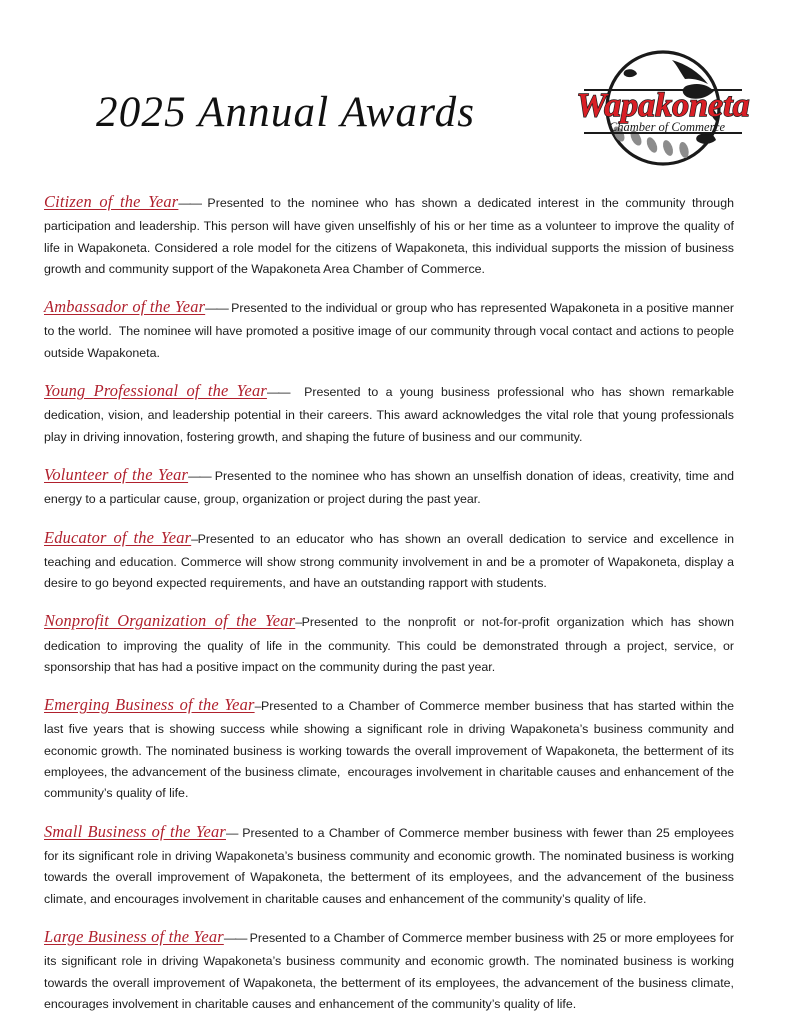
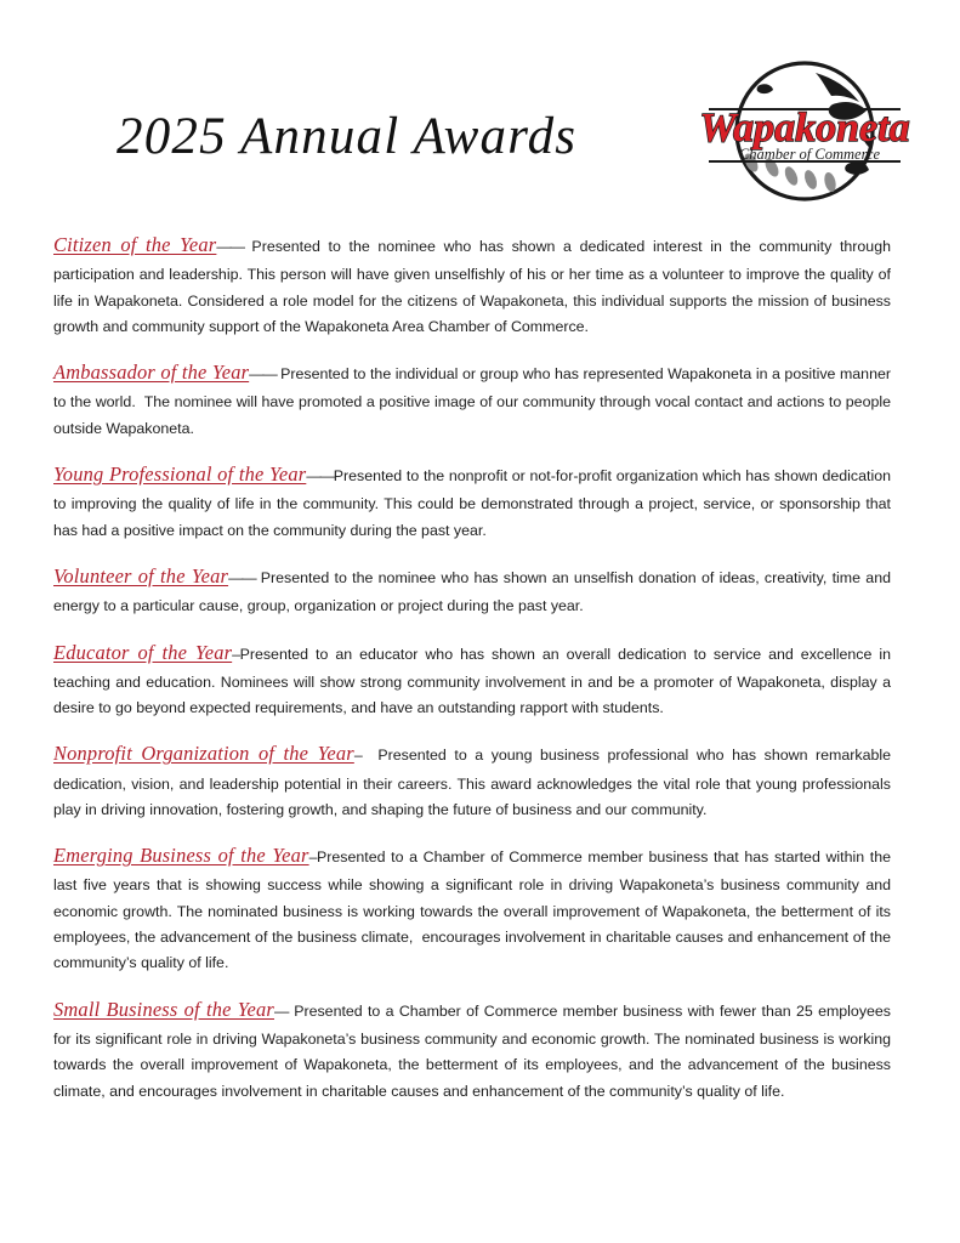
  2025 Annual Awards
  Wapakoneta
  Chamber of Commerce
  Citizen of the Year—— Presented to the nominee who has shown a dedicated interest in the community through participation and leadership. This person will have given unselfishly of his or her time as a volunteer to improve the quality of life in Wapakoneta. Considered a role model for the citizens of Wapakoneta, this individual supports the mission of business growth and community support of the Wapakoneta Area Chamber of Commerce.
  Ambassador of the Year—— Presented to the individual or group who has represented Wapakoneta in a positive manner to the world. The nominee will have promoted a positive image of our community through vocal contact and actions to people outside Wapakoneta.
- Young Professional of the Year—— Presented to a young business professional who has shown remarkable dedication, vision, and leadership potential in their careers. This award acknowledges the vital role that young professionals play in driving innovation, fostering growth, and shaping the future of business and our community.
+ Young Professional of the Year——Presented to the nonprofit or not-for-profit organization which has shown dedication to improving the quality of life in the community. This could be demonstrated through a project, service, or sponsorship that has had a positive impact on the community during the past year.
  Volunteer of the Year—— Presented to the nominee who has shown an unselfish donation of ideas, creativity, time and energy to a particular cause, group, organization or project during the past year.
- Educator of the Year–Presented to an educator who has shown an overall dedication to service and excellence in teaching and education. Commerce will show strong community involvement in and be a promoter of Wapakoneta, display a desire to go beyond expected requirements, and have an outstanding rapport with students.
+ Educator of the Year–Presented to an educator who has shown an overall dedication to service and excellence in teaching and education. Nominees will show strong community involvement in and be a promoter of Wapakoneta, display a desire to go beyond expected requirements, and have an outstanding rapport with students.
- Nonprofit Organization of the Year–Presented to the nonprofit or not-for-profit organization which has shown dedication to improving the quality of life in the community. This could be demonstrated through a project, service, or sponsorship that has had a positive impact on the community during the past year.
+ Nonprofit Organization of the Year– Presented to a young business professional who has shown remarkable dedication, vision, and leadership potential in their careers. This award acknowledges the vital role that young professionals play in driving innovation, fostering growth, and shaping the future of business and our community.
  Emerging Business of the Year–Presented to a Chamber of Commerce member business that has started within the last five years that is showing success while showing a significant role in driving Wapakoneta’s business community and economic growth. The nominated business is working towards the overall improvement of Wapakoneta, the betterment of its employees, the advancement of the business climate, encourages involvement in charitable causes and enhancement of the community’s quality of life.
  Small Business of the Year— Presented to a Chamber of Commerce member business with fewer than 25 employees for its significant role in driving Wapakoneta’s business community and economic growth. The nominated business is working towards the overall improvement of Wapakoneta, the betterment of its employees, and the advancement of the business climate, and encourages involvement in charitable causes and enhancement of the community’s quality of life.
- Large Business of the Year—— Presented to a Chamber of Commerce member business with 25 or more employees for its significant role in driving Wapakoneta’s business community and economic growth. The nominated business is working towards the overall improvement of Wapakoneta, the betterment of its employees, the advancement of the business climate, encourages involvement in charitable causes and enhancement of the community’s quality of life.
